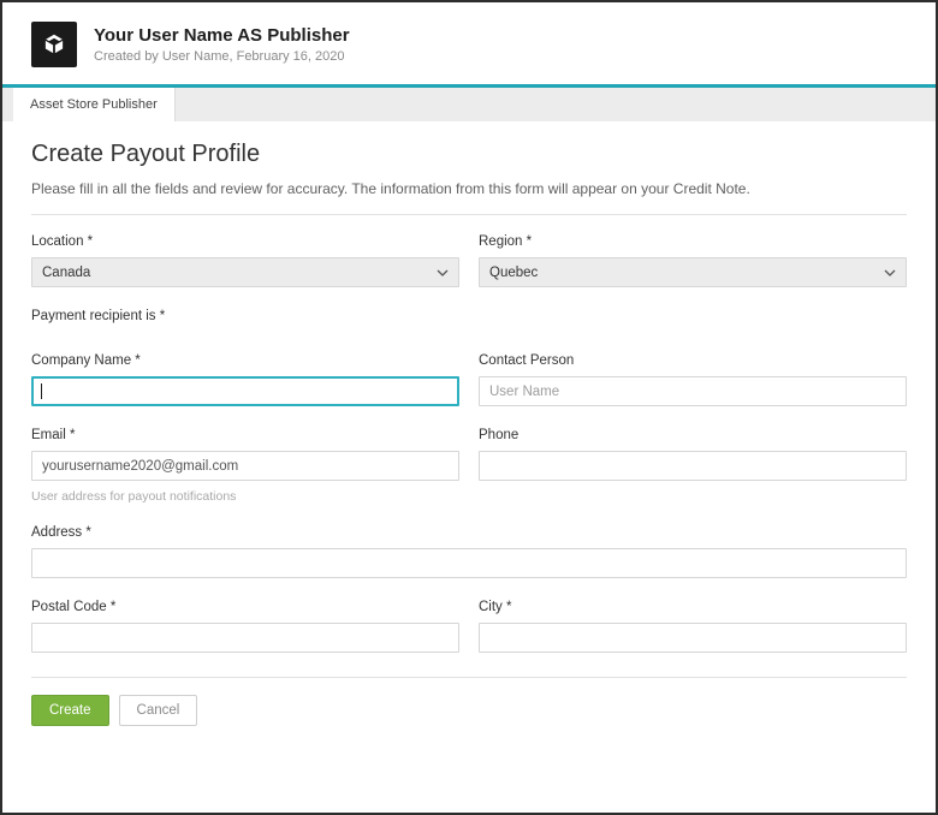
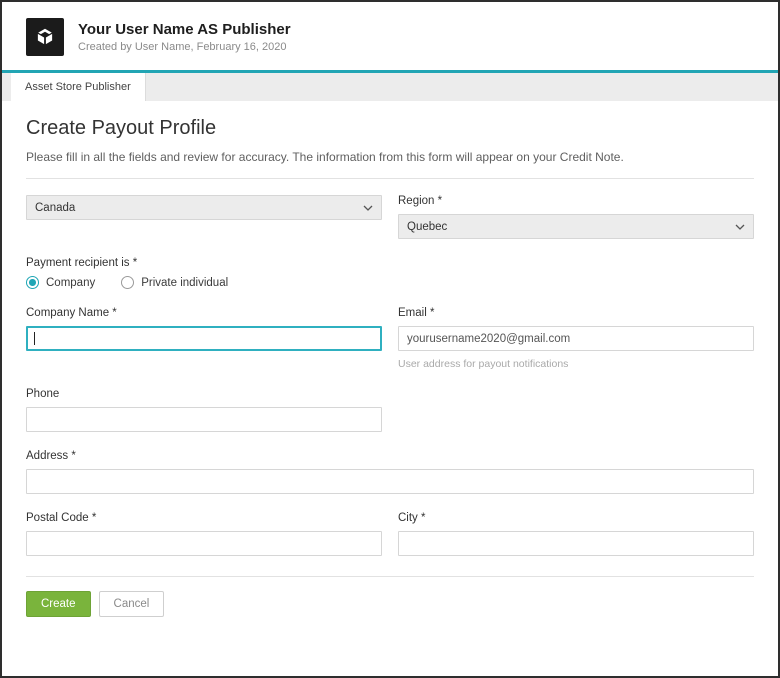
  Your User Name AS Publisher
  Created by User Name, February 16, 2020
  Asset Store Publisher
  Create Payout Profile
  Please fill in all the fields and review for accuracy. The information from this form will appear on your Credit Note.
- Location *
  Canada
  Region *
  Quebec
  Payment recipient is *
+ Company
+ Private individual
  Company Name *
- Contact Person
- User Name
  Email *
  yourusername2020@gmail.com
  User address for payout notifications
  Phone
  Address *
  Postal Code *
  City *
  Create
  Cancel
